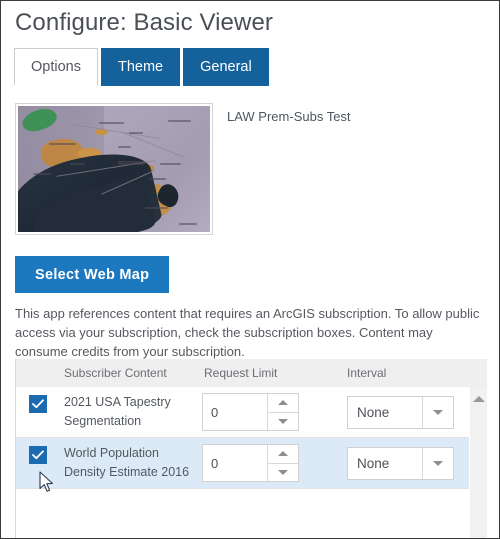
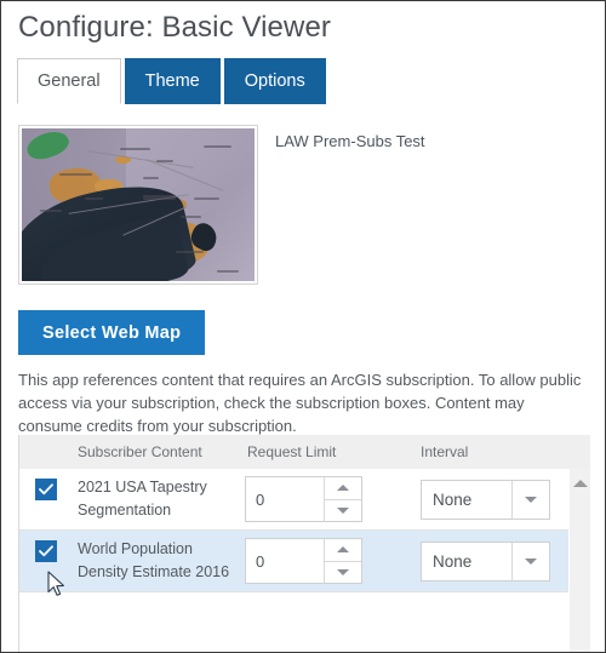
  Configure: Basic Viewer
- Options
+ General
  Theme
- General
+ Options
  LAW Prem-Subs Test
  Select Web Map
  This app references content that requires an ArcGIS subscription. To allow public access via your subscription, check the subscription boxes. Content may consume credits from your subscription.
  Subscriber Content
  Request Limit
  Interval
  2021 USA Tapestry Segmentation
  0
  None
  World Population Density Estimate 2016
  0
  None
